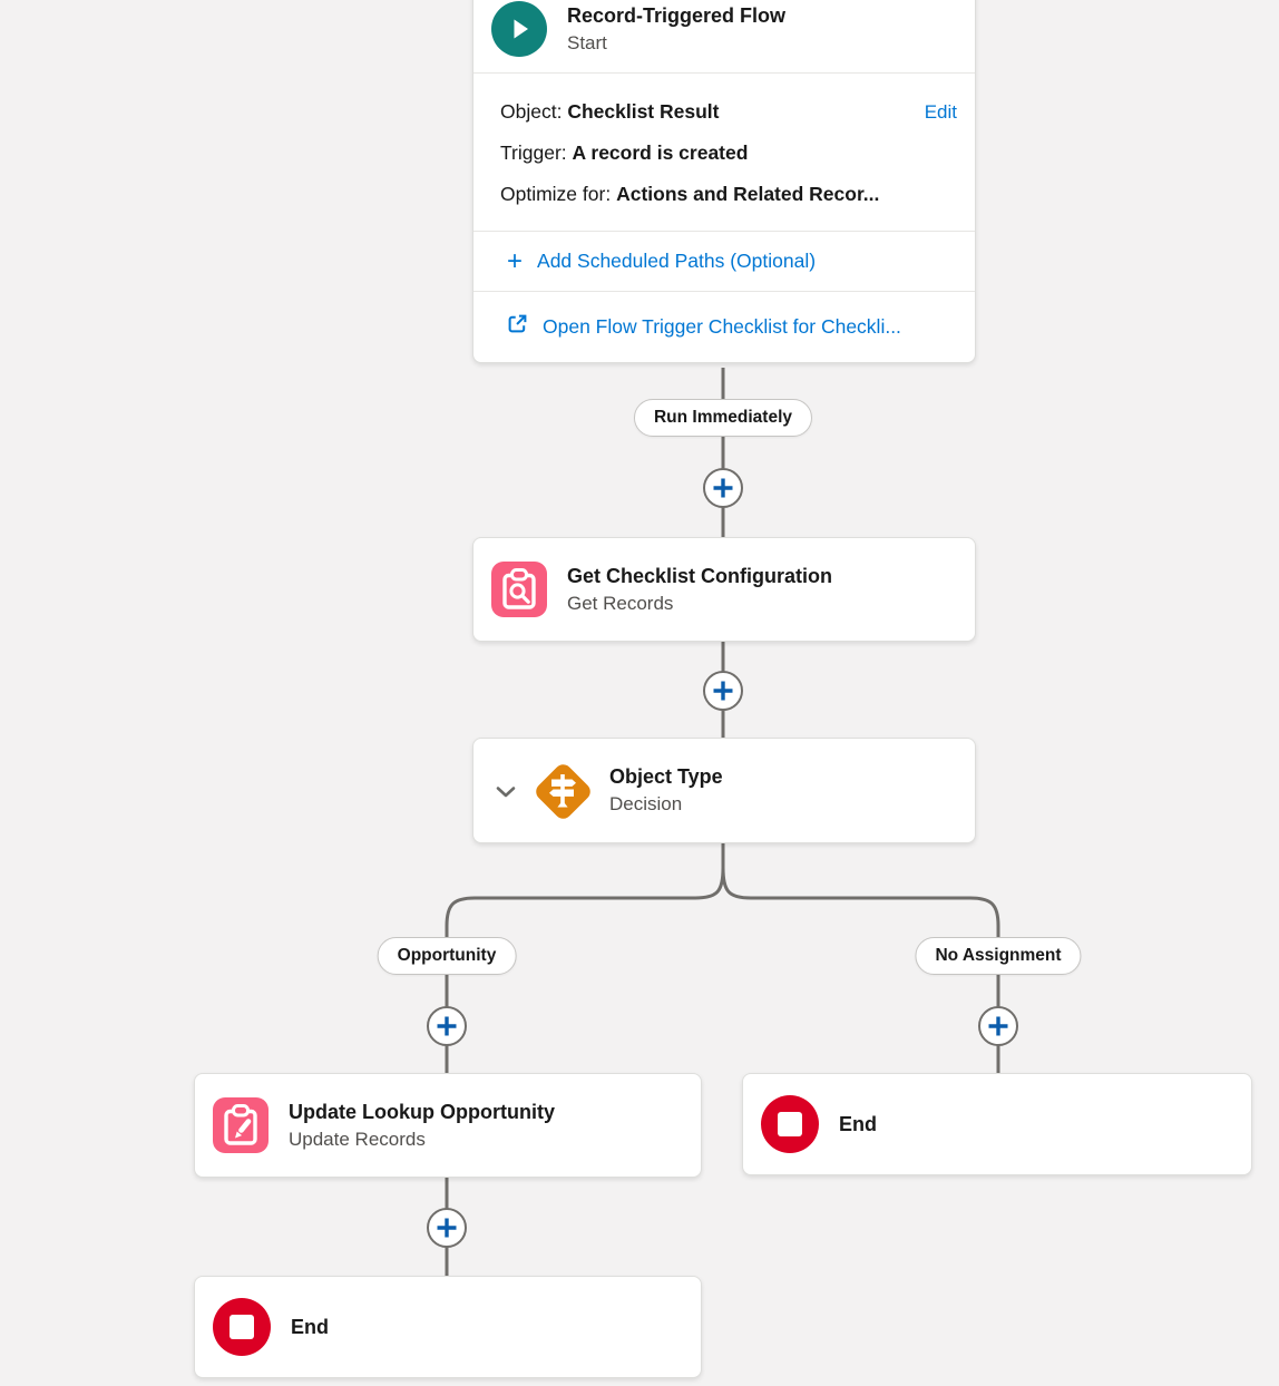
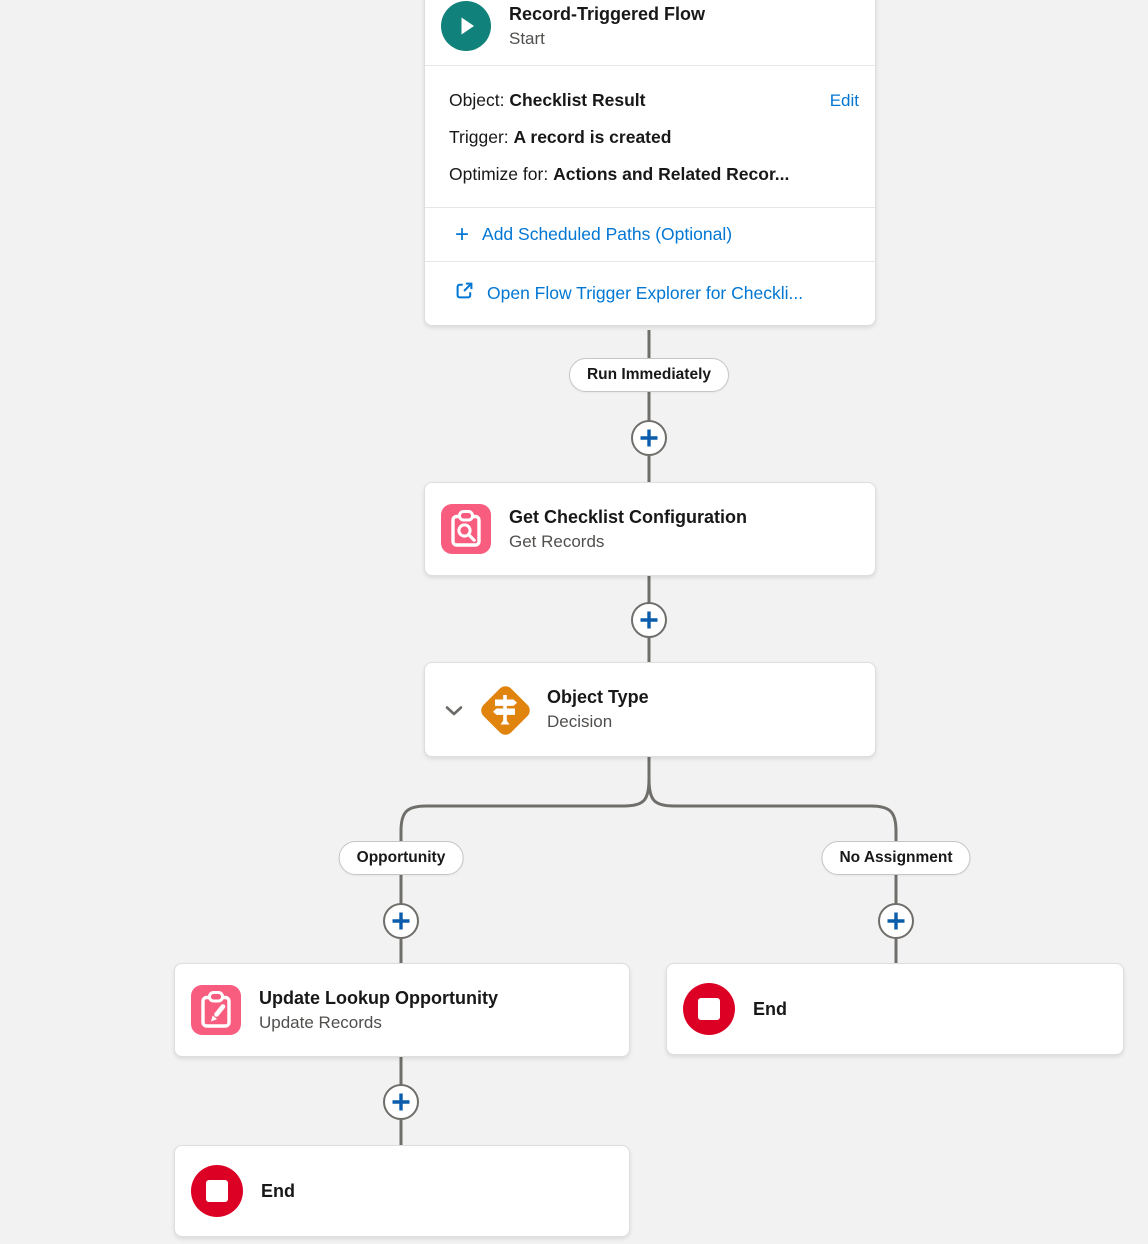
  Record-Triggered Flow
  Start
  Edit
  Object: Checklist Result
  Trigger: A record is created
  Optimize for: Actions and Related Recor...
  +
  Add Scheduled Paths (Optional)
- Open Flow Trigger Checklist for Checkli...
+ Open Flow Trigger Explorer for Checkli...
  Run Immediately
  Get Checklist Configuration
  Get Records
  Object Type
  Decision
  Opportunity
  No Assignment
  Update Lookup Opportunity
  Update Records
  End
  End
